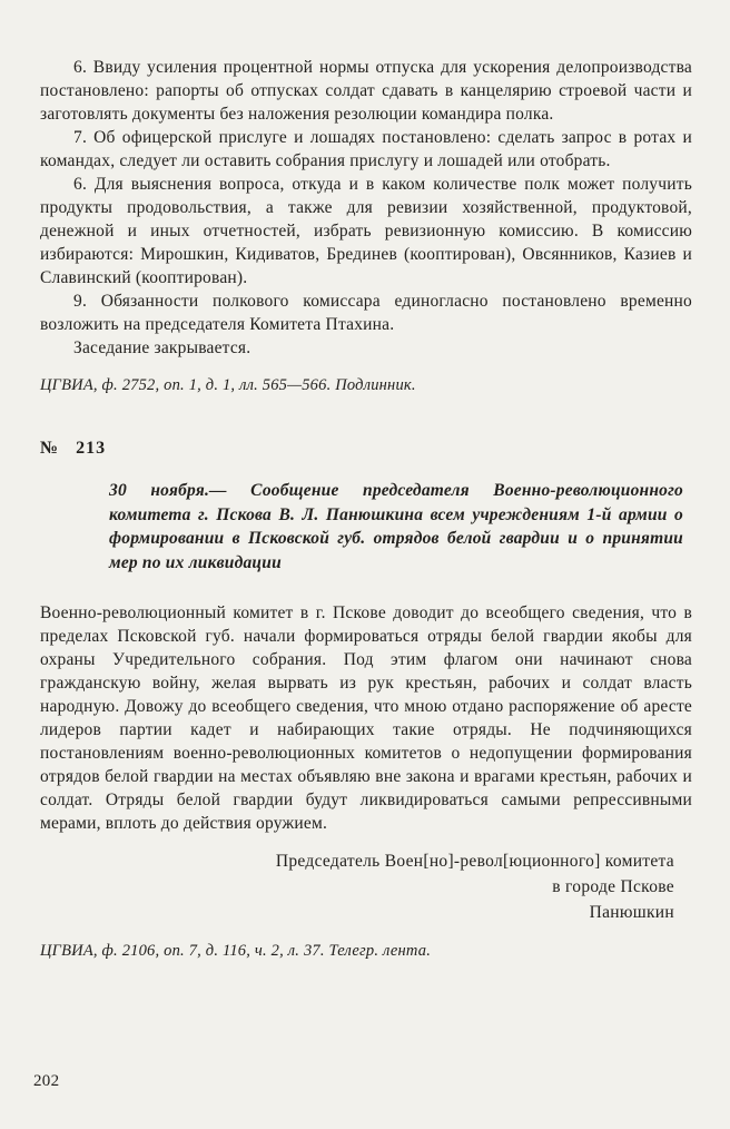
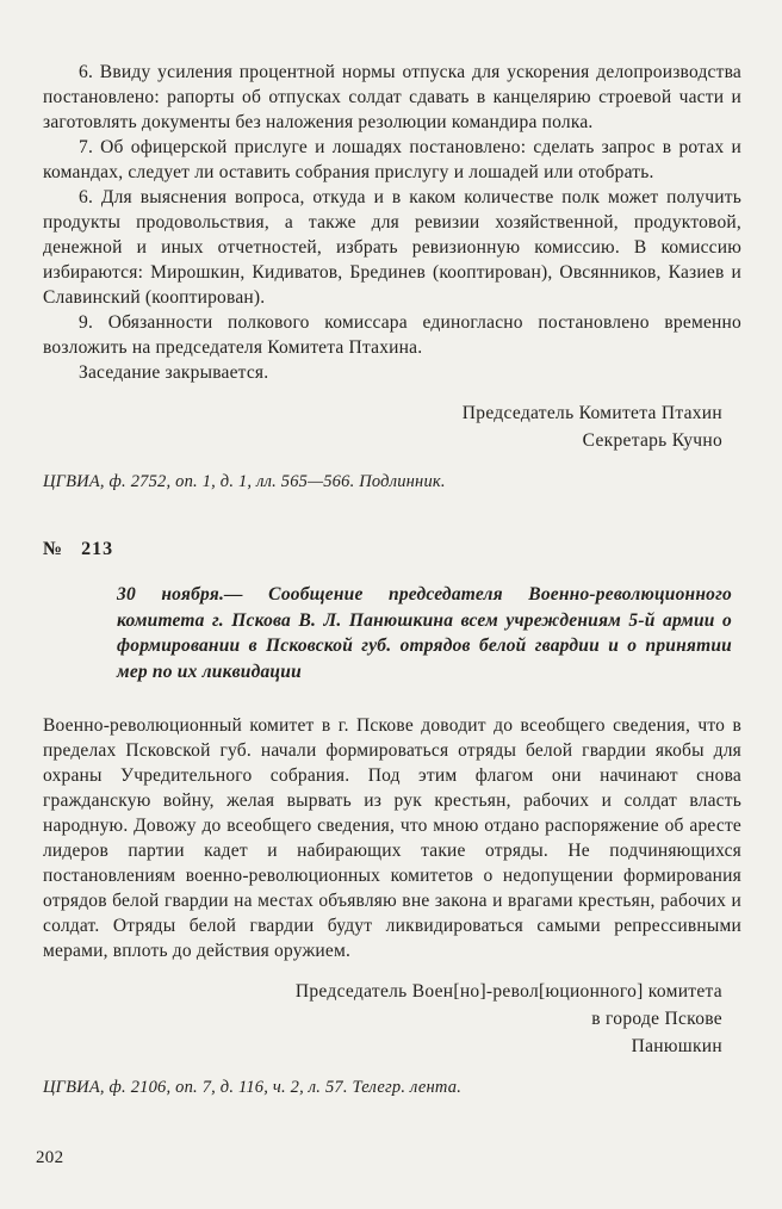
  6. Ввиду усиления процентной нормы отпуска для ускорения делопроизводства постановлено: рапорты об отпусках солдат сдавать в канцелярию строевой части и заготовлять документы без наложения резолюции командира полка.
  7. Об офицерской прислуге и лошадях постановлено: сделать запрос в ротах и командах, следует ли оставить собрания прислугу и лошадей или отобрать.
  6. Для выяснения вопроса, откуда и в каком количестве полк может получить продукты продовольствия, а также для ревизии хозяйственной, продуктовой, денежной и иных отчетностей, избрать ревизионную комиссию. В комиссию избираются: Мирошкин, Кидиватов, Брединев (кооптирован), Овсянников, Казиев и Славинский (кооптирован).
  9. Обязанности полкового комиссара единогласно постановлено временно возложить на председателя Комитета Птахина.
  Заседание закрывается.
+ Председатель Комитета Птахин
+ Секретарь Кучно
  ЦГВИА, ф. 2752, оп. 1, д. 1, лл. 565—566. Подлинник.
  № 213
- 30 ноября.— Сообщение председателя Военно-революционного комитета г. Пскова В. Л. Панюшкина всем учреждениям 1-й армии о формировании в Псковской губ. отрядов белой гвардии и о принятии мер по их ликвидации
+ 30 ноября.— Сообщение председателя Военно-революционного комитета г. Пскова В. Л. Панюшкина всем учреждениям 5-й армии о формировании в Псковской губ. отрядов белой гвардии и о принятии мер по их ликвидации
  Военно-революционный комитет в г. Пскове доводит до всеобщего сведения, что в пределах Псковской губ. начали формироваться отряды белой гвардии якобы для охраны Учредительного собрания. Под этим флагом они начинают снова гражданскую войну, желая вырвать из рук крестьян, рабочих и солдат власть народную. Довожу до всеобщего сведения, что мною отдано распоряжение об аресте лидеров партии кадет и набирающих такие отряды. Не подчиняющихся постановлениям военно-революционных комитетов о недопущении формирования отрядов белой гвардии на местах объявляю вне закона и врагами крестьян, рабочих и солдат. Отряды белой гвардии будут ликвидироваться самыми репрессивными мерами, вплоть до действия оружием.
  Председатель Воен[но]-револ[юционного] комитета
  в городе Пскове
  Панюшкин
- ЦГВИА, ф. 2106, оп. 7, д. 116, ч. 2, л. 37. Телегр. лента.
+ ЦГВИА, ф. 2106, оп. 7, д. 116, ч. 2, л. 57. Телегр. лента.
  202
